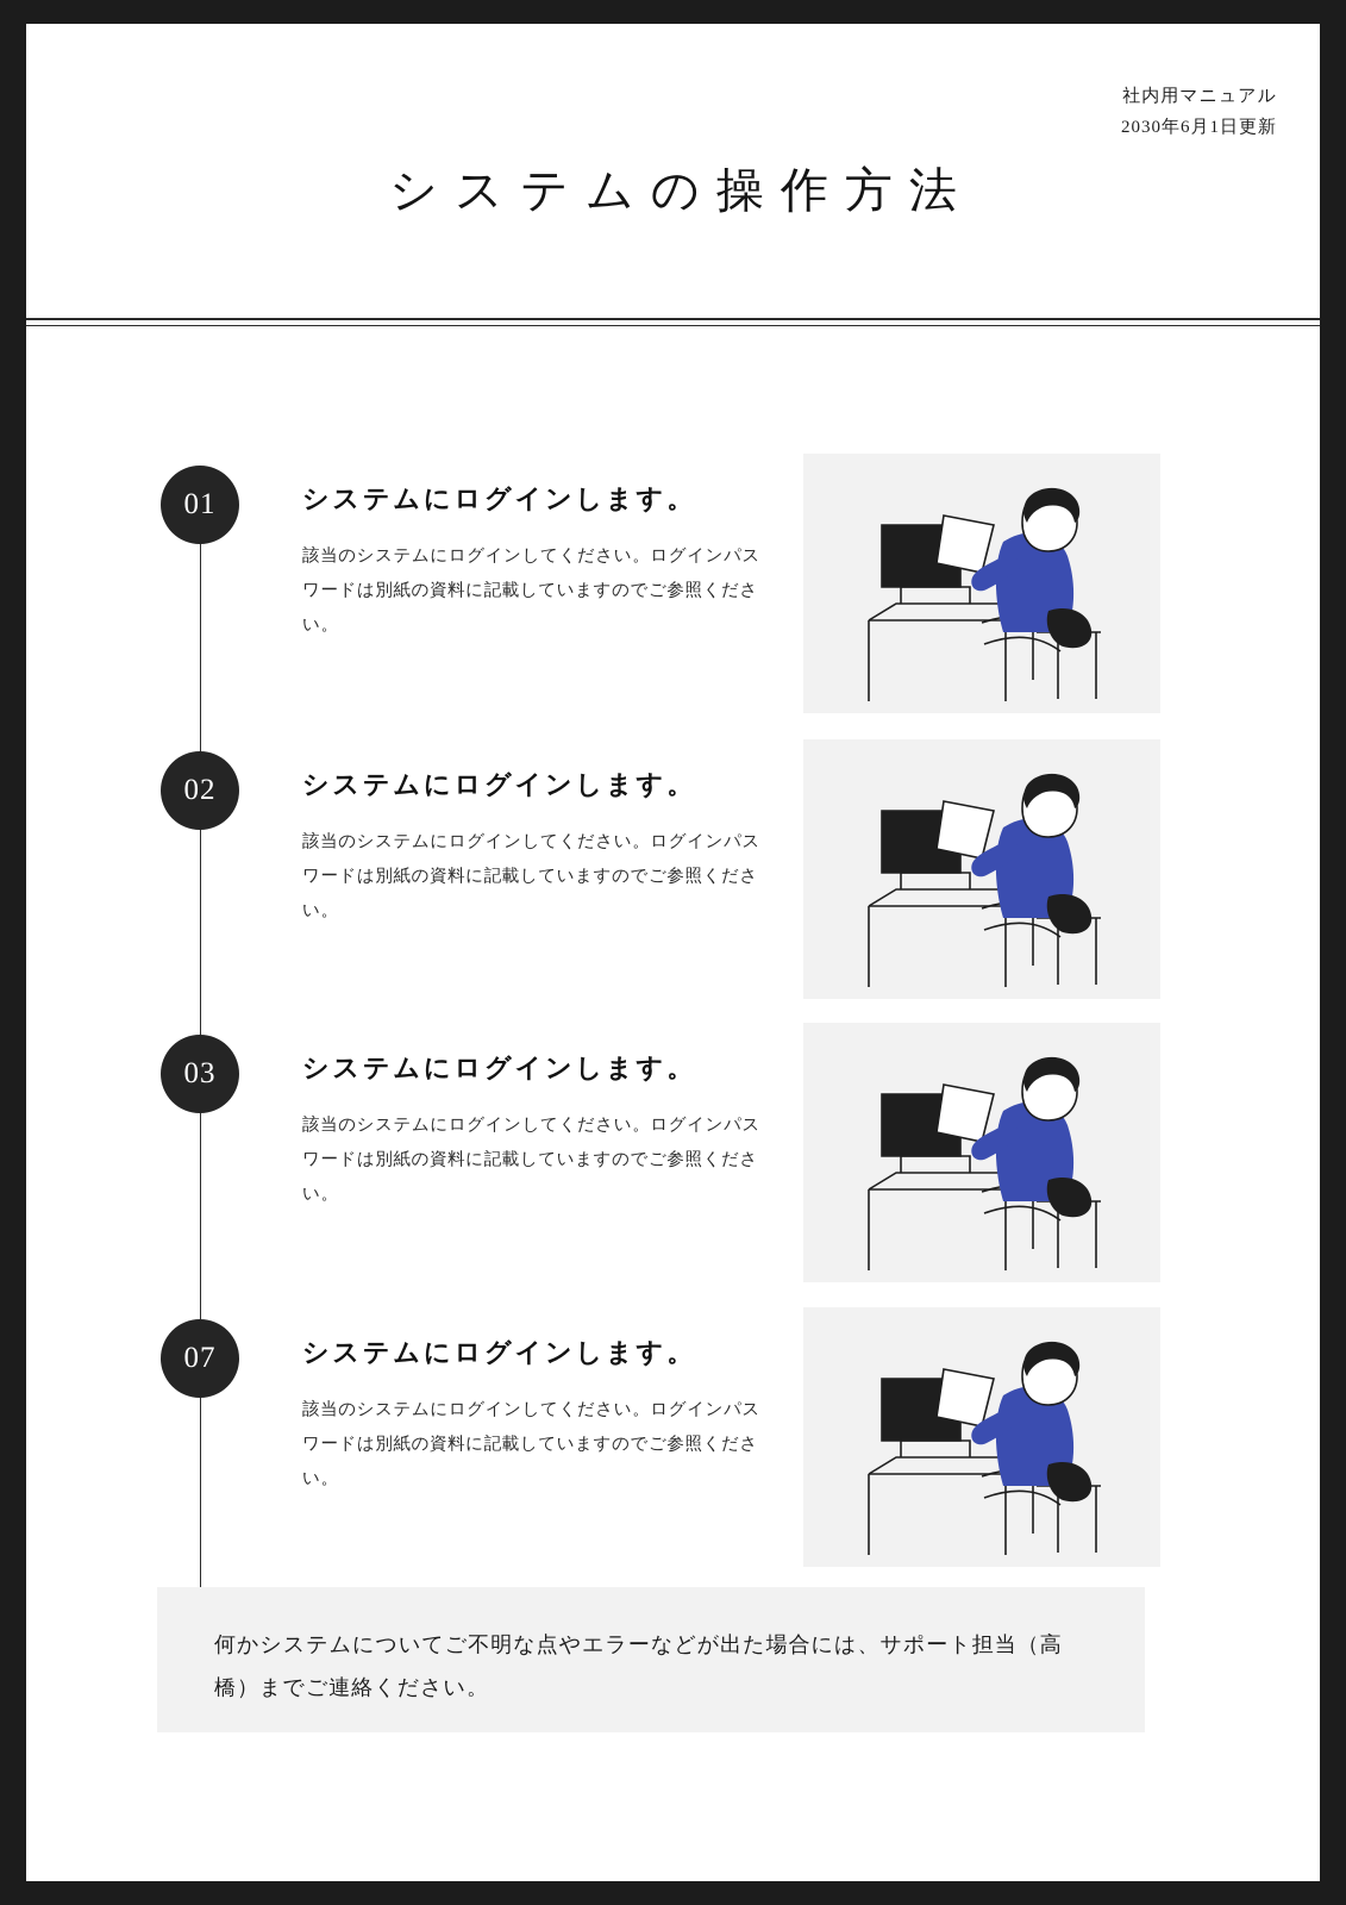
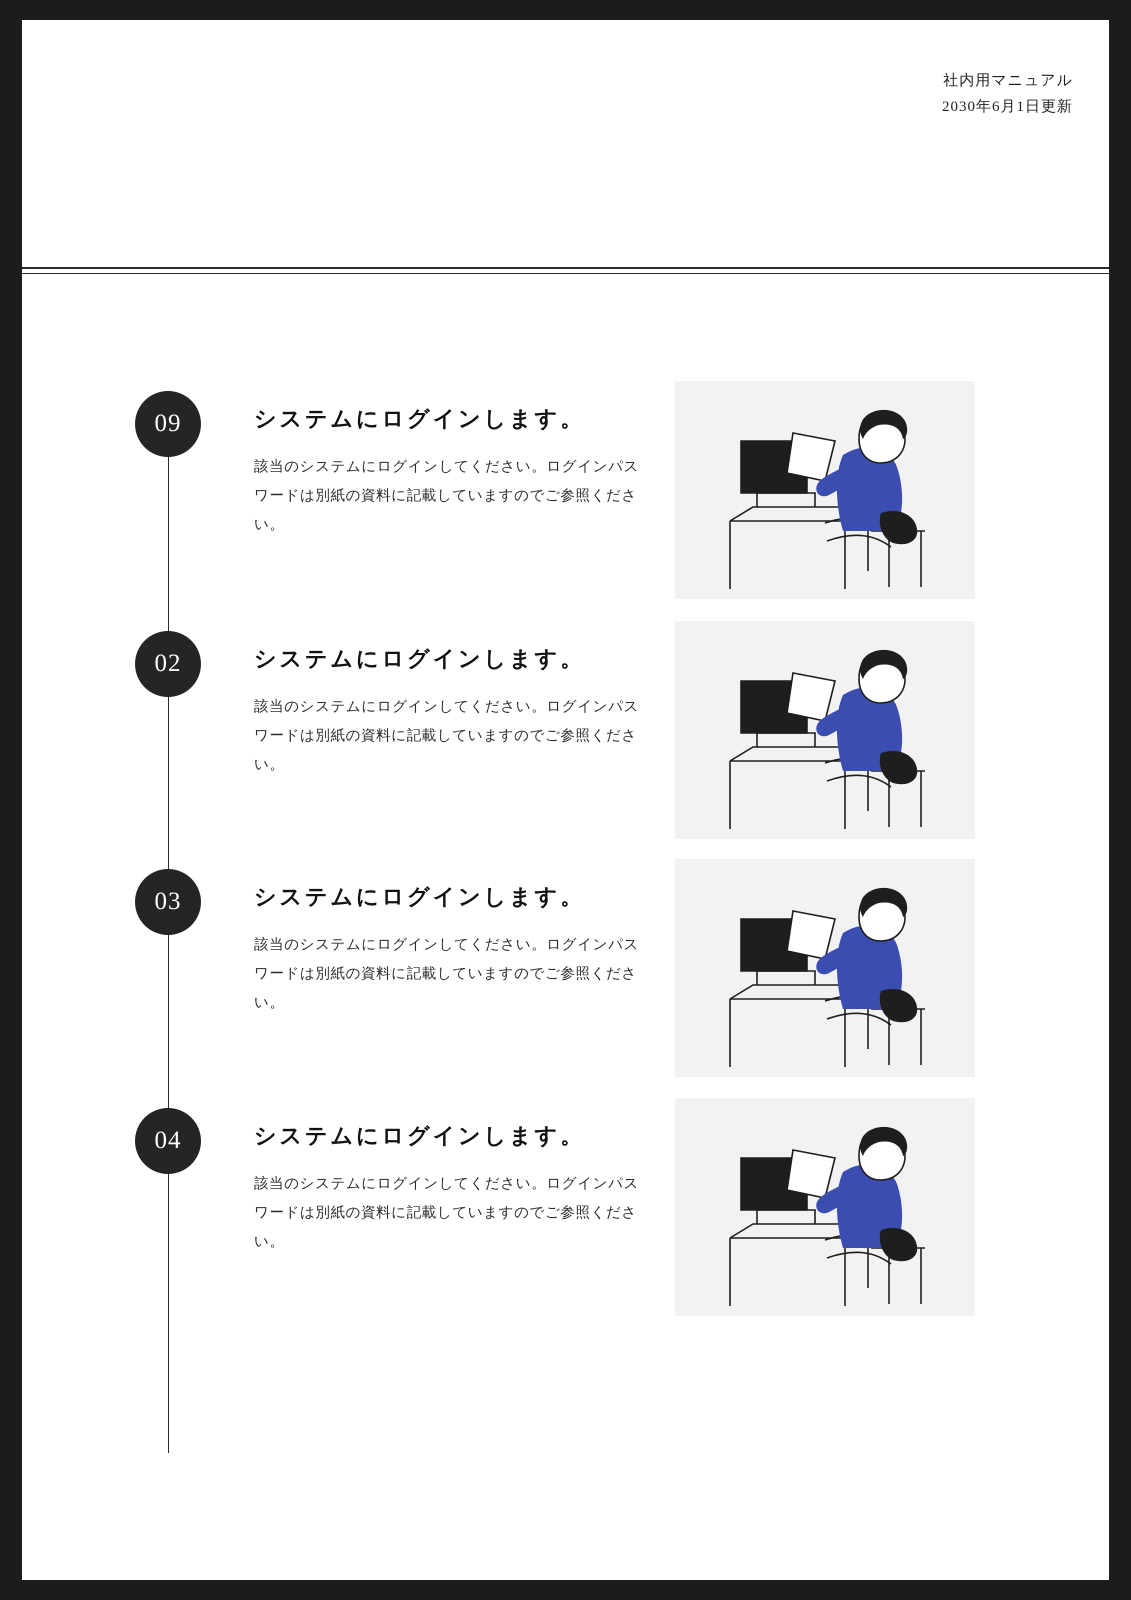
  社内用マニュアル
  2030年6月1日更新
- システムの操作方法
- 01
+ 09
  システムにログインします。
  該当のシステムにログインしてください。ログインパスワードは別紙の資料に記載していますのでご参照ください。
  02
  システムにログインします。
  該当のシステムにログインしてください。ログインパスワードは別紙の資料に記載していますのでご参照ください。
  03
  システムにログインします。
  該当のシステムにログインしてください。ログインパスワードは別紙の資料に記載していますのでご参照ください。
- 07
+ 04
  システムにログインします。
  該当のシステムにログインしてください。ログインパスワードは別紙の資料に記載していますのでご参照ください。
- 何かシステムについてご不明な点やエラーなどが出た場合には、サポート担当（高橋）までご連絡ください。
